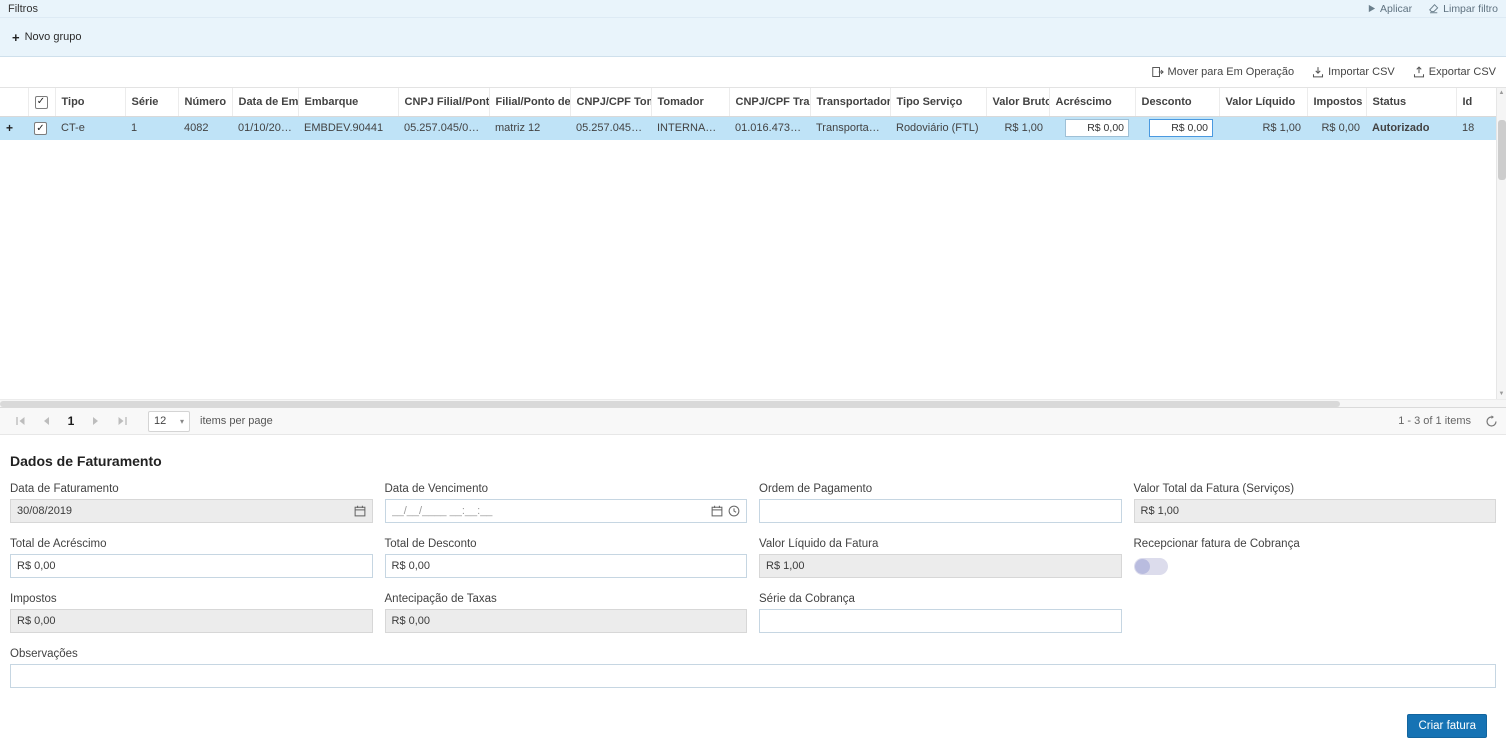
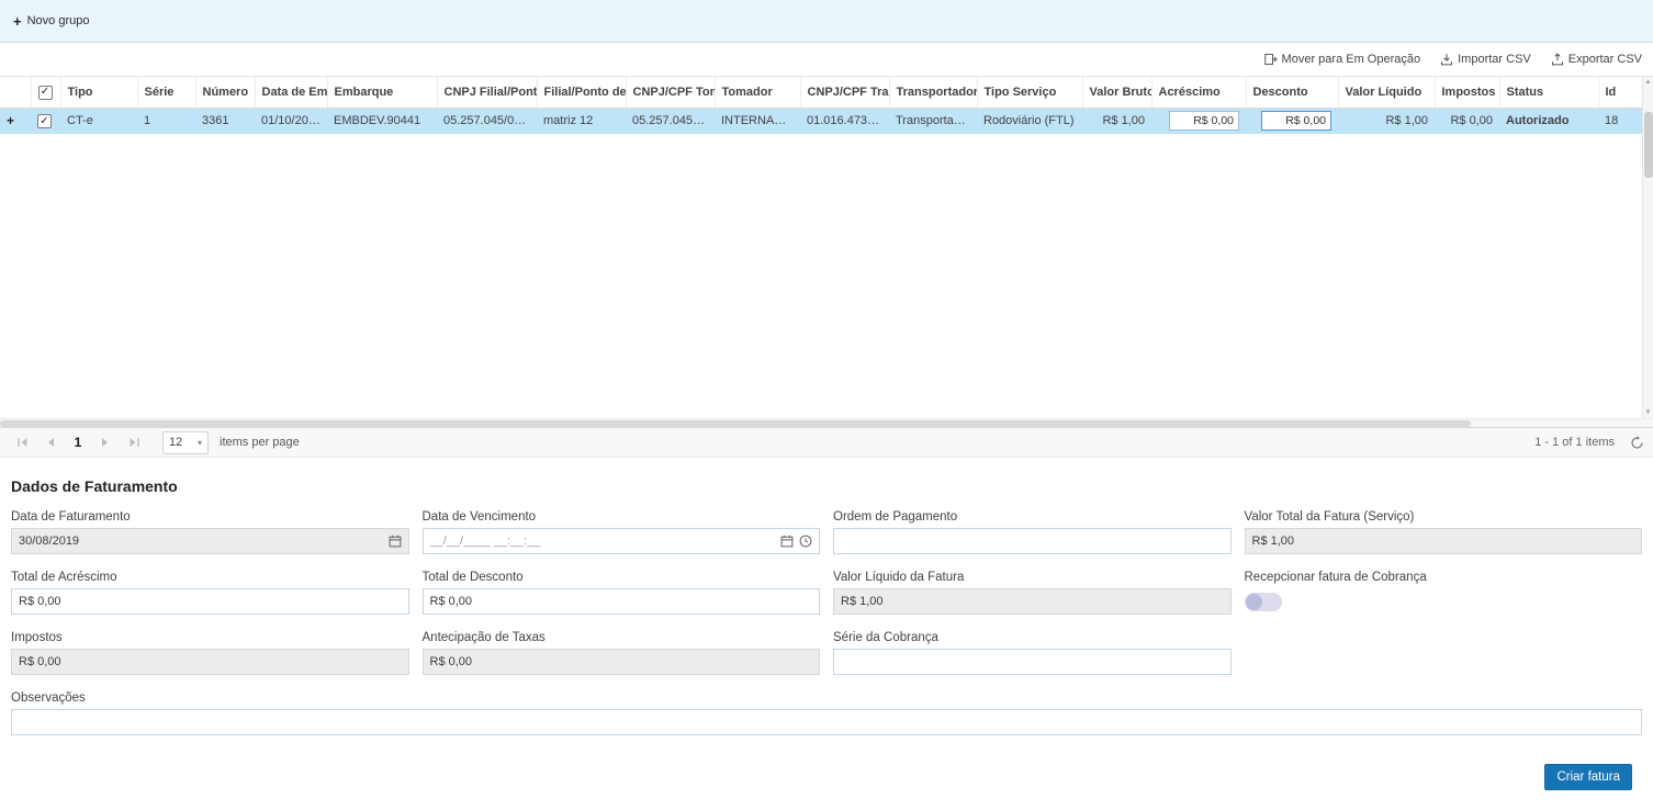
- Filtros
- Aplicar
- Limpar filtro
  +
  Novo grupo
  Mover para Em Operação
  Importar CSV
  Exportar CSV
  	✓	Tipo	Série	Número	Data de Em	Embarque	CNPJ Filial/Pont	Filial/Ponto de	CNPJ/CPF To	Tomador	CNPJ/CPF Tra	Transportador	Tipo Serviço	Valor Bruto	Acréscimo	Desconto	Valor Líquido	Impostos	Status	Id
- +	✓	CT-e	1	4082	01/10/2018	EMBDEV.90441	05.257.045/0001-	matriz 12	05.257.045/000	INTERNACION	01.016.473/000	Transportador	Rodoviário (FTL)	R$ 1,00	R$ 0,00	R$ 0,00	R$ 1,00	R$ 0,00	Autorizado	18
+ +	✓	CT-e	1	3361	01/10/2018	EMBDEV.90441	05.257.045/0001-	matriz 12	05.257.045/000	INTERNACION	01.016.473/000	Transportador	Rodoviário (FTL)	R$ 1,00	R$ 0,00	R$ 0,00	R$ 1,00	R$ 0,00	Autorizado	18
  1
  12
  ▾
  items per page
- 1 - 3 of 1 items
+ 1 - 1 of 1 items
  Dados de Faturamento
  Data de Faturamento
  30/08/2019
  Data de Vencimento
  __/__/____ __:__:__
  Ordem de Pagamento
- Valor Total da Fatura (Serviços)
+ Valor Total da Fatura (Serviço)
  R$ 1,00
  Total de Acréscimo
  R$ 0,00
  Total de Desconto
  R$ 0,00
  Valor Líquido da Fatura
  R$ 1,00
  Recepcionar fatura de Cobrança
  Impostos
  R$ 0,00
  Antecipação de Taxas
  R$ 0,00
  Série da Cobrança
  Observações
  Criar fatura
